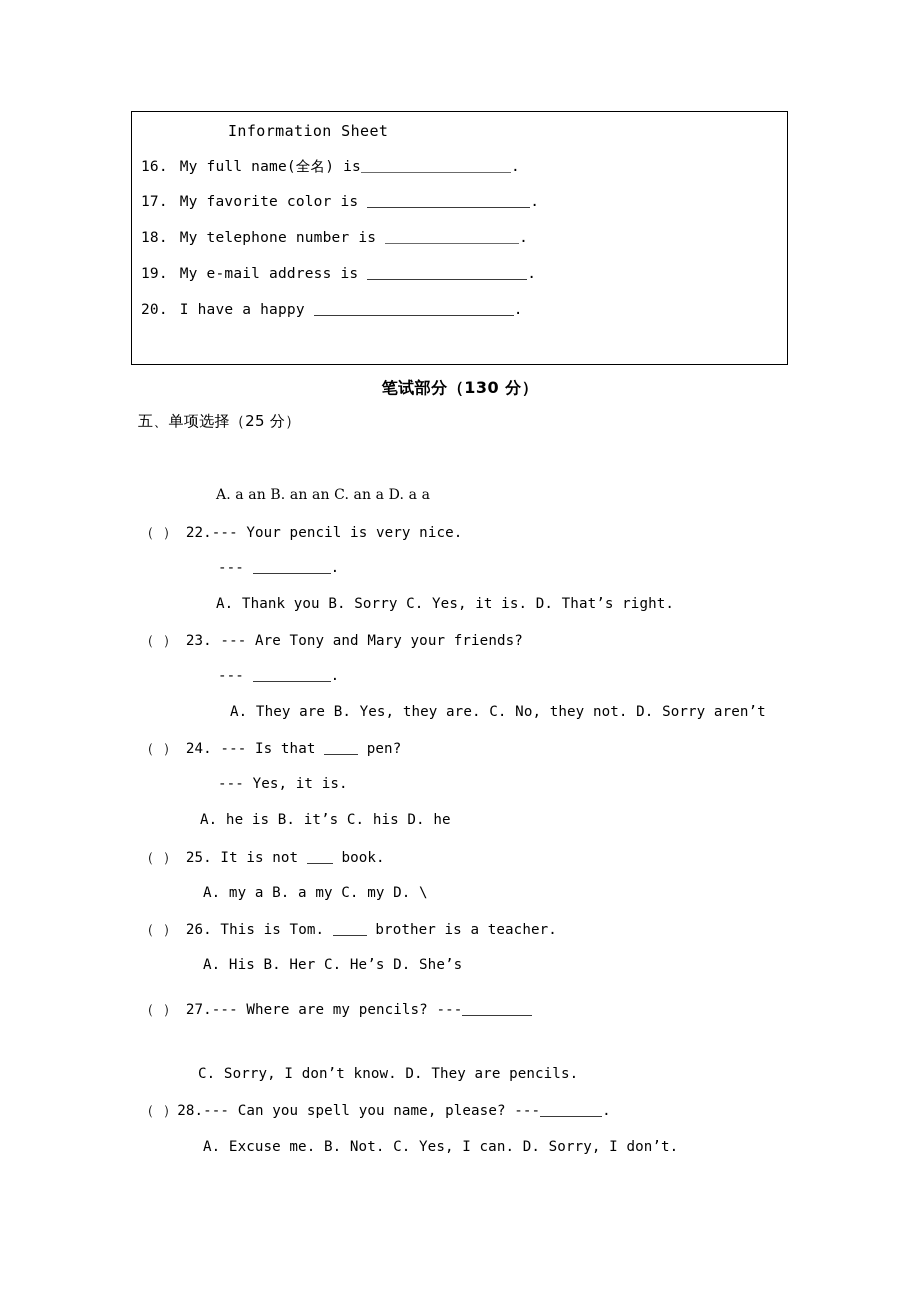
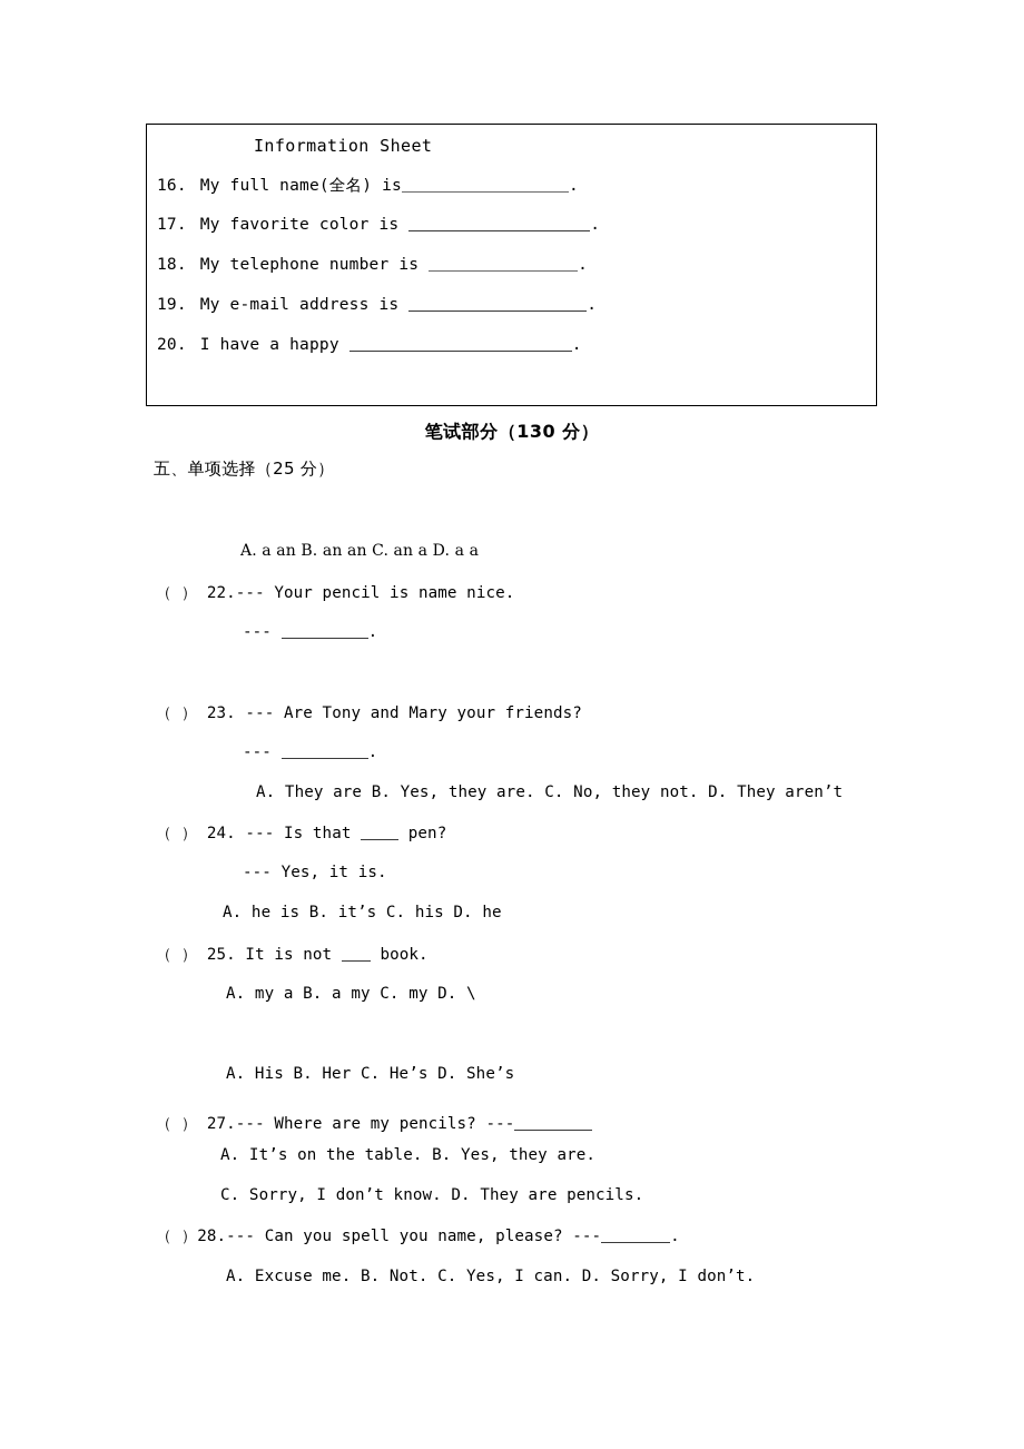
  Information Sheet
  16. My full name(全名) is .
  17. My favorite color is .
  18. My telephone number is .
  19. My e-mail address is .
  20. I have a happy .
  笔试部分（130 分）
  五、单项选择（25 分）
  A. a an B. an an C. an a D. a a
- （ ） 22.--- Your pencil is very nice.
+ （ ） 22.--- Your pencil is name nice.
  --- .
- A. Thank you B. Sorry C. Yes, it is. D. That’s right.
  （ ） 23. --- Are Tony and Mary your friends?
  --- .
- A. They are B. Yes, they are. C. No, they not. D. Sorry aren’t
+ A. They are B. Yes, they are. C. No, they not. D. They aren’t
  （ ） 24. --- Is that pen?
  --- Yes, it is.
  A. he is B. it’s C. his D. he
  （ ） 25. It is not book.
  A. my a B. a my C. my D. \
- （ ） 26. This is Tom. brother is a teacher.
  A. His B. Her C. He’s D. She’s
  （ ） 27.--- Where are my pencils? ---
+ A. It’s on the table. B. Yes, they are.
  C. Sorry, I don’t know. D. They are pencils.
  （ ）28.--- Can you spell you name, please? --- .
  A. Excuse me. B. Not. C. Yes, I can. D. Sorry, I don’t.
